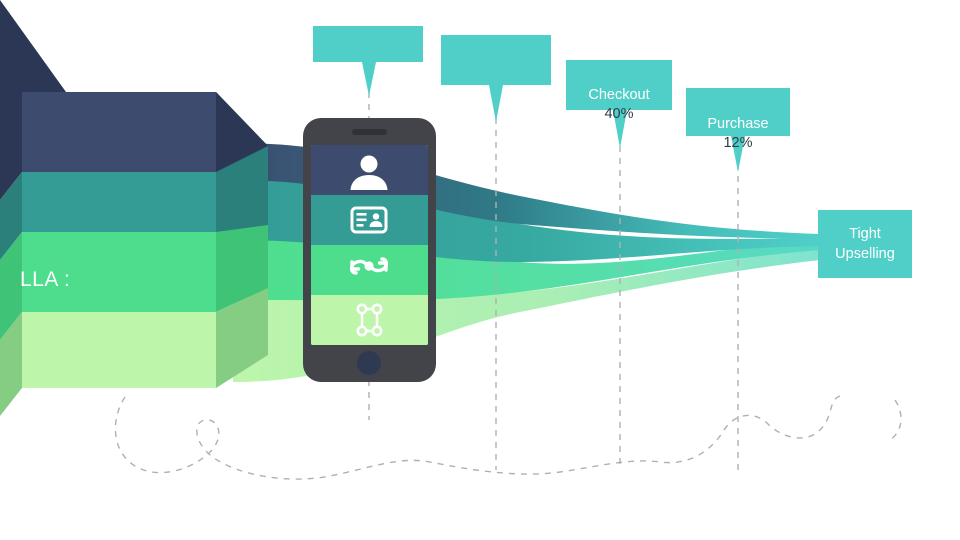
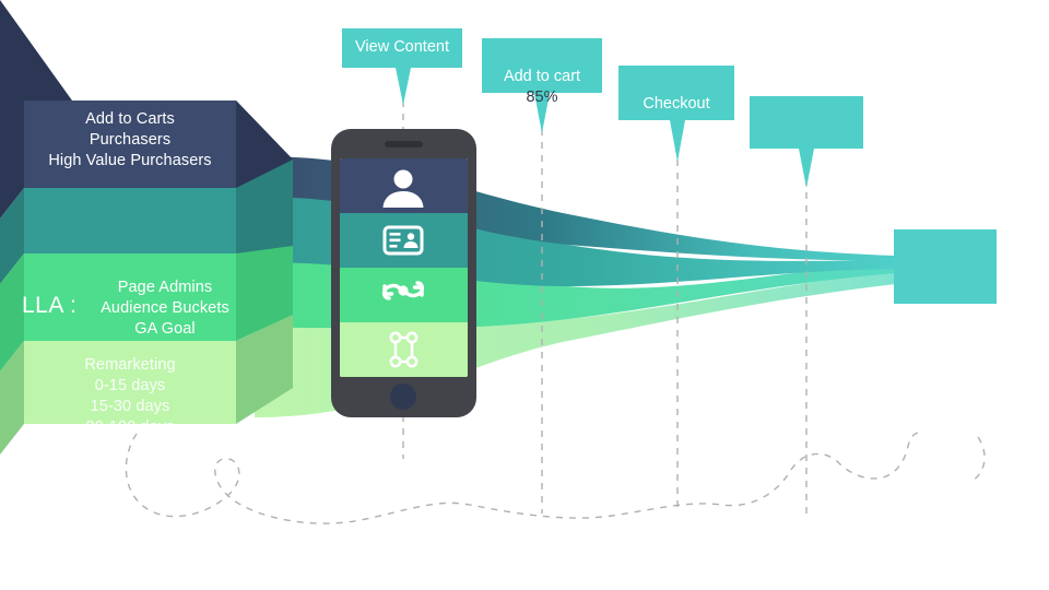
+ Add to Carts
+ Purchasers
+ High Value Purchasers
  LLA :
+ Page Admins
+ Audience Buckets
+ GA Goal
+ Remarketing
+ 0-15 days
+ 15-30 days
+ 30-180 days
+ View Content
+ Add to cart
+ 85%
  Checkout
- 40%
- Purchase
- 12%
- Tight
- Upselling
